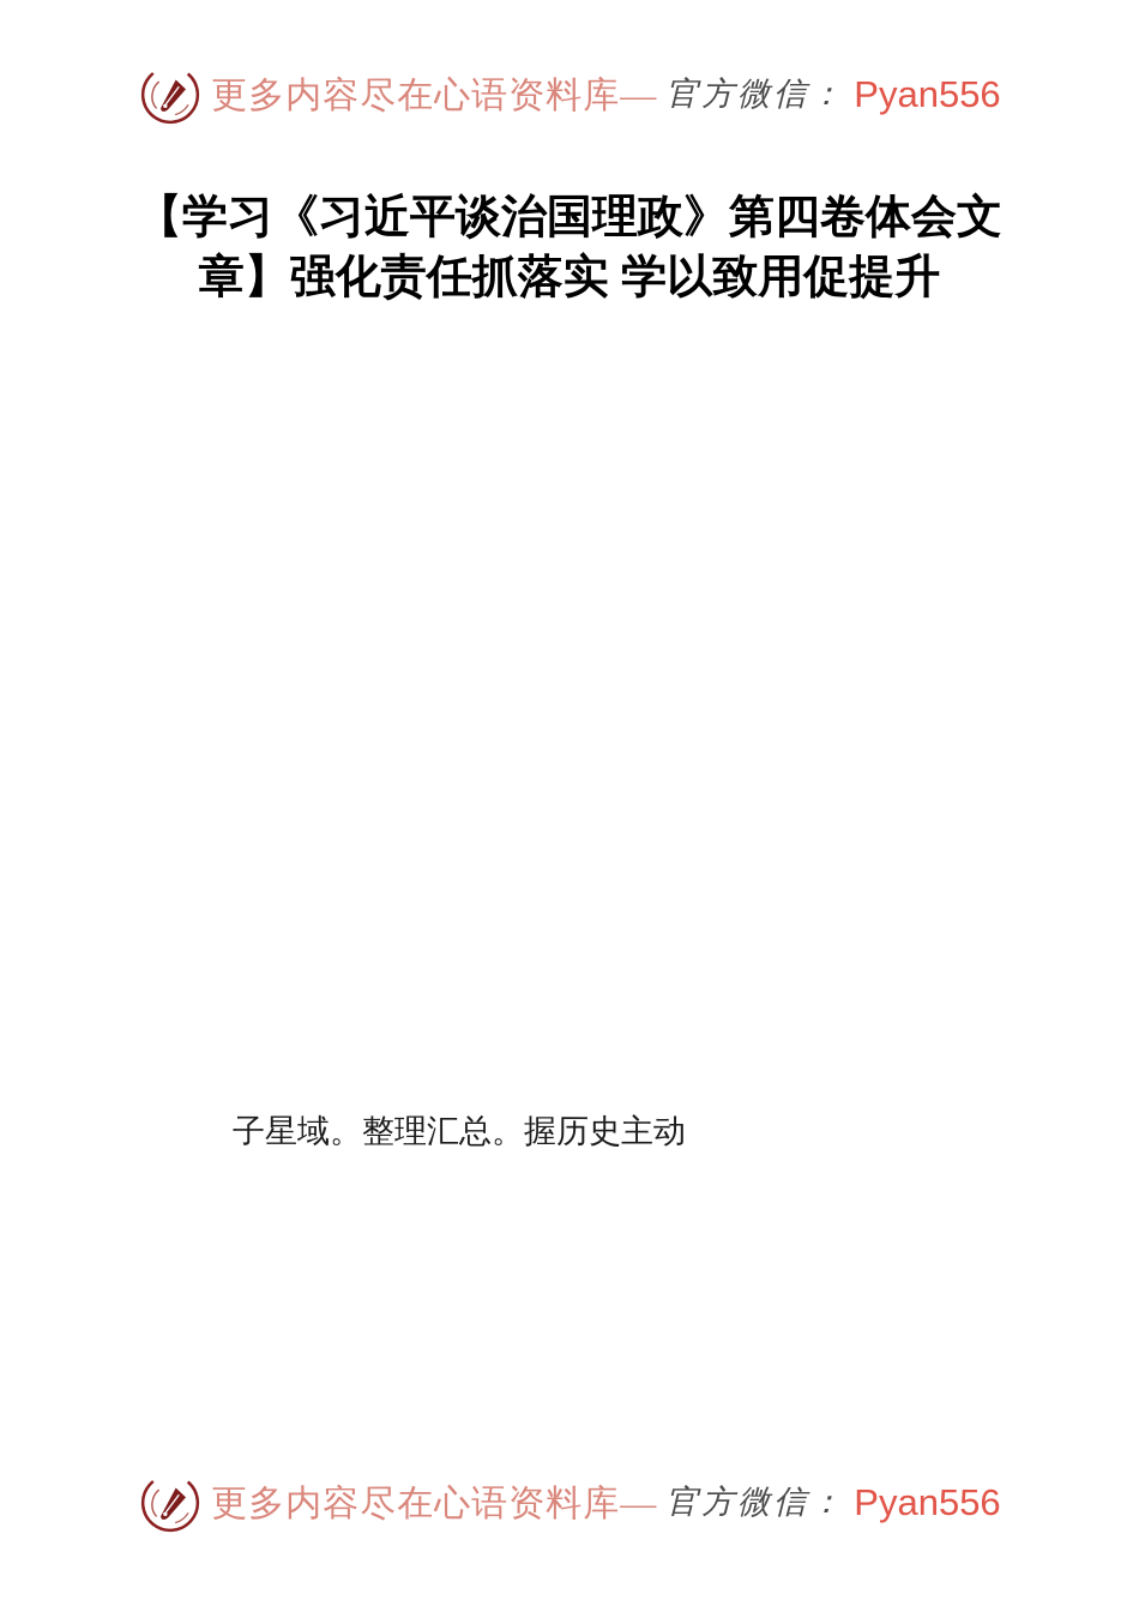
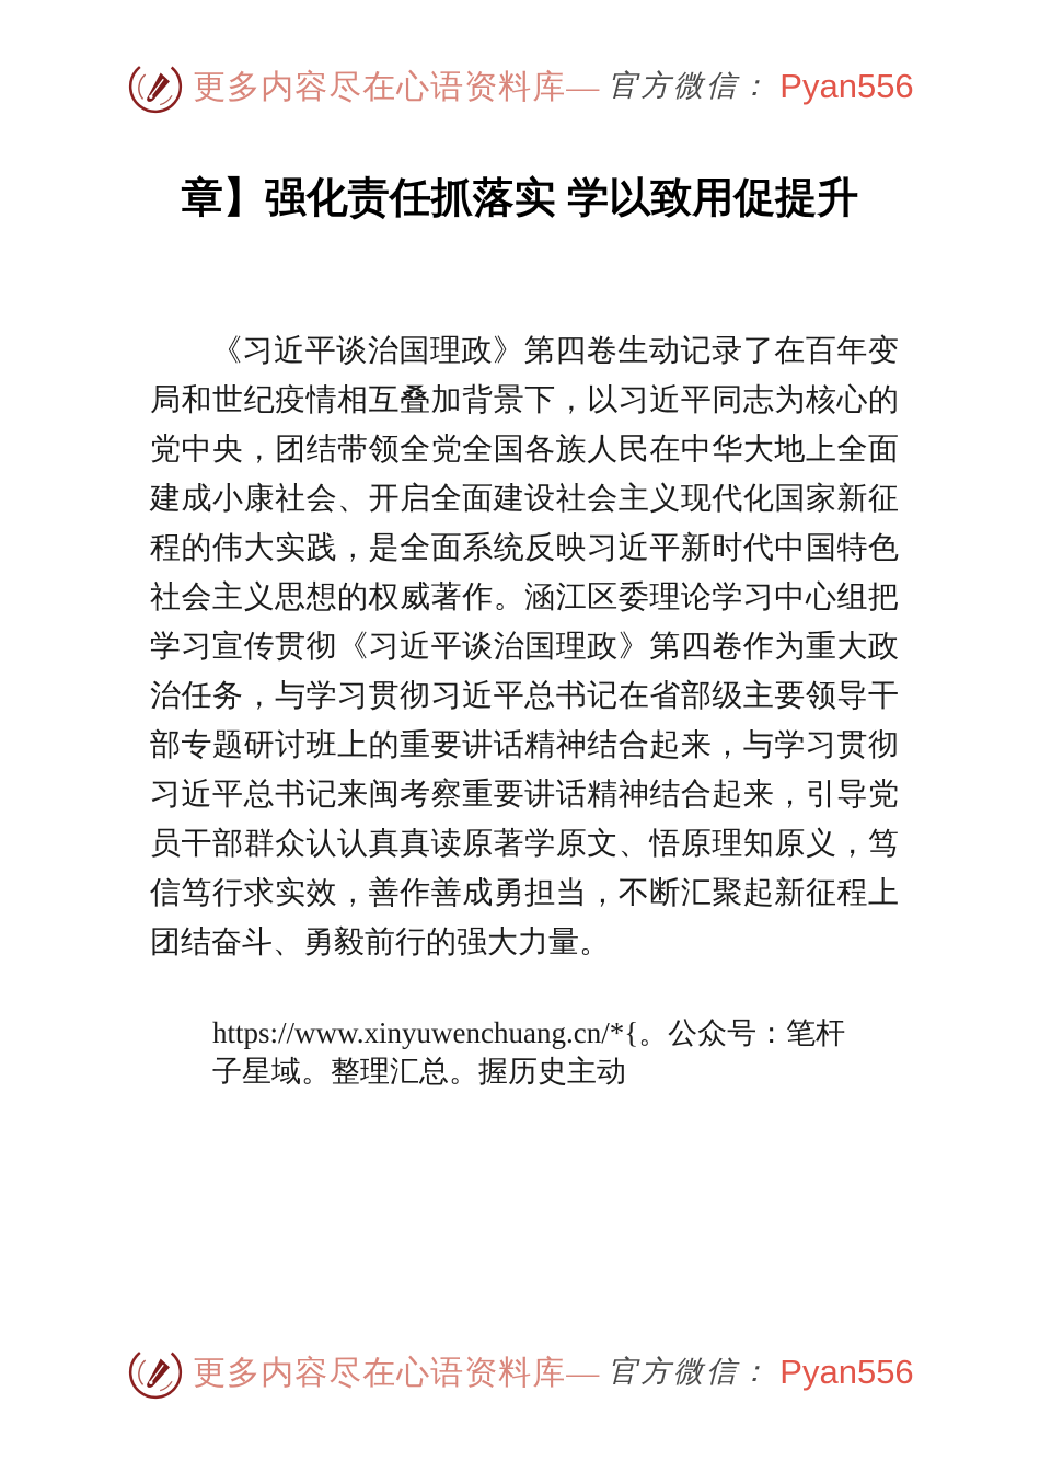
  更多内容尽在心语资料库—
  官方微信：
  Pyan556
- 【学习《习近平谈治国理政》第四卷体会文
  章】强化责任抓落实 学以致用促提升
+ 《习近平谈治国理政》第四卷生动记录了在百年变局和世纪疫情相互叠加背景下，以习近平同志为核心的党中央，团结带领全党全国各族人民在中华大地上全面建成小康社会、开启全面建设社会主义现代化国家新征程的伟大实践，是全面系统反映习近平新时代中国特色社会主义思想的权威著作。涵江区委理论学习中心组把学习宣传贯彻《习近平谈治国理政》第四卷作为重大政治任务，与学习贯彻习近平总书记在省部级主要领导干部专题研讨班上的重要讲话精神结合起来，与学习贯彻习近平总书记来闽考察重要讲话精神结合起来，引导党员干部群众认认真真读原著学原文、悟原理知原义，笃信笃行求实效，善作善成勇担当，不断汇聚起新征程上团结奋斗、勇毅前行的强大力量。
+ https://www.xinyuwenchuang.cn/*{。公众号：笔杆
  子星域。整理汇总。握历史主动
  更多内容尽在心语资料库—
  官方微信：
  Pyan556
